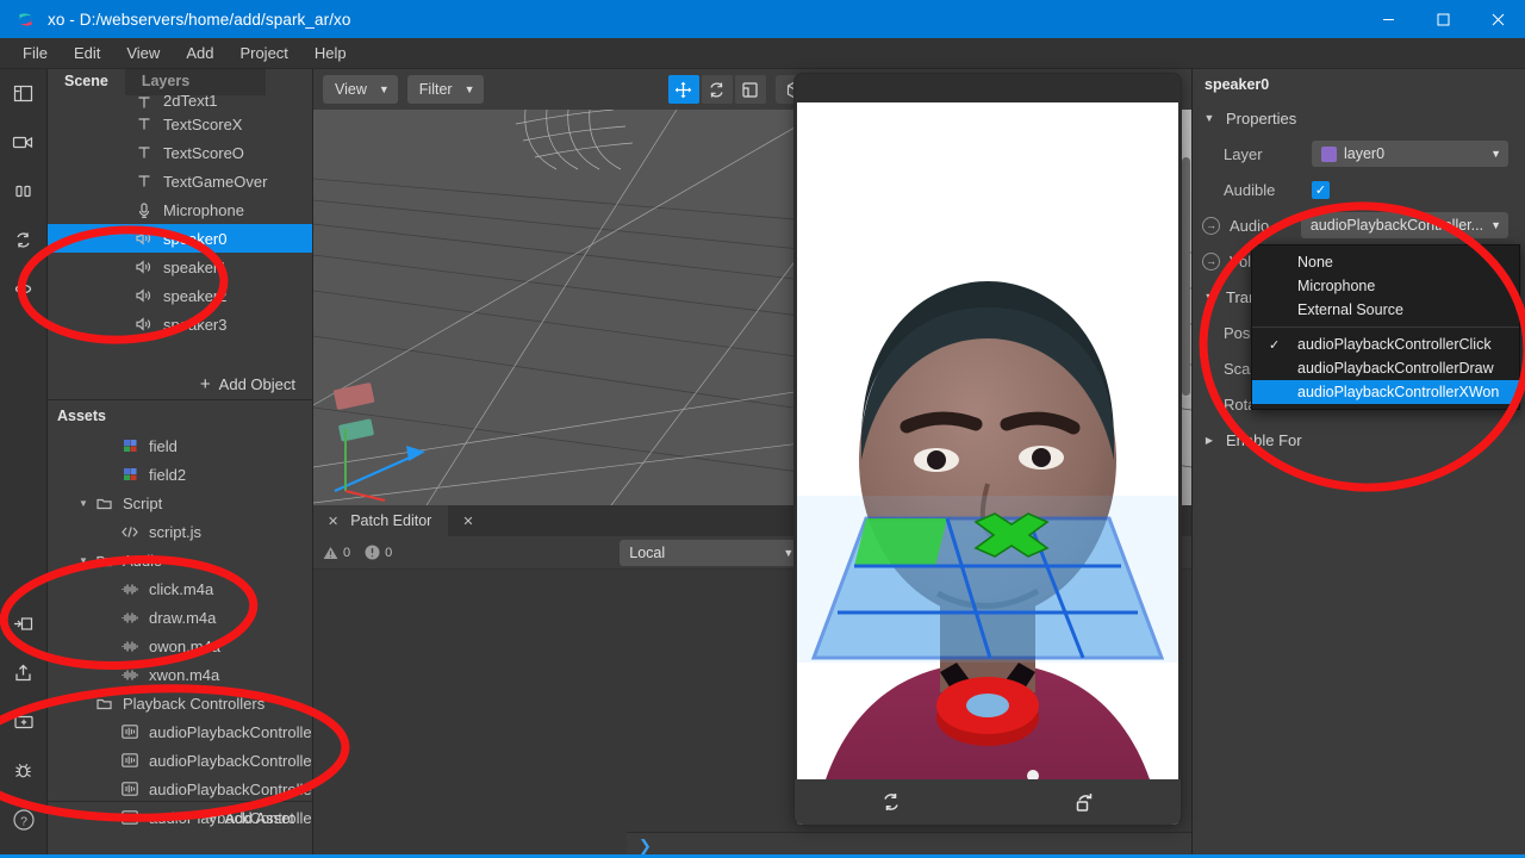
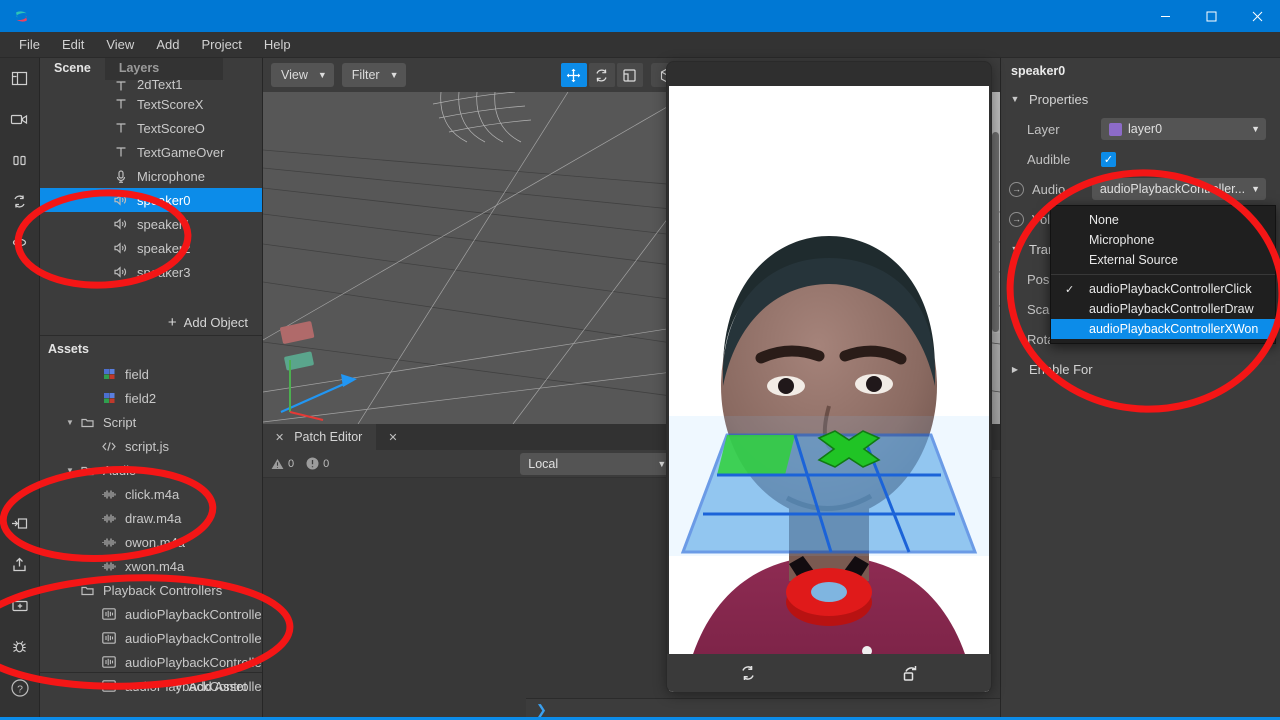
- xo - D:/webservers/home/add/spark_ar/xo
  File
  Edit
  View
  Add
  Project
  Help
  ?
  Scene
  Layers
  2dText1
  TextScoreX
  TextScoreO
  TextGameOver
  Microphone
  speaker
  speaker
  spker3
  +
  Add Object
  Assets
  field
  field2
  ▼
  Script
  script.js
  ▼
  click.m4a
  draw.m4a
  owon.m
  xwon.m4a
  Playback Controllers
  audioPlaybackControlle
  audioPlaybackControlle
  audioPlaybackContro
  +
  Add Asset
  View
  ▼
  Filter
  ▼
  ✕
  Patch Editor
  ✕
  0
  0
  Local
  ▼
  ❯
  speaker0
  ▼
  Properties
  Layer
  layer0
  ▼
  Audible
  ✓
  →
  Audio
  audioPlaybackConller...
  ▼
  →
  ▶
  Eble For
  None
  Microphone
  External Source
  ✓
  audioPlaybackControllerClick
  audioPlaybackControllerDraw
  audioPlaybackControllerXWon
